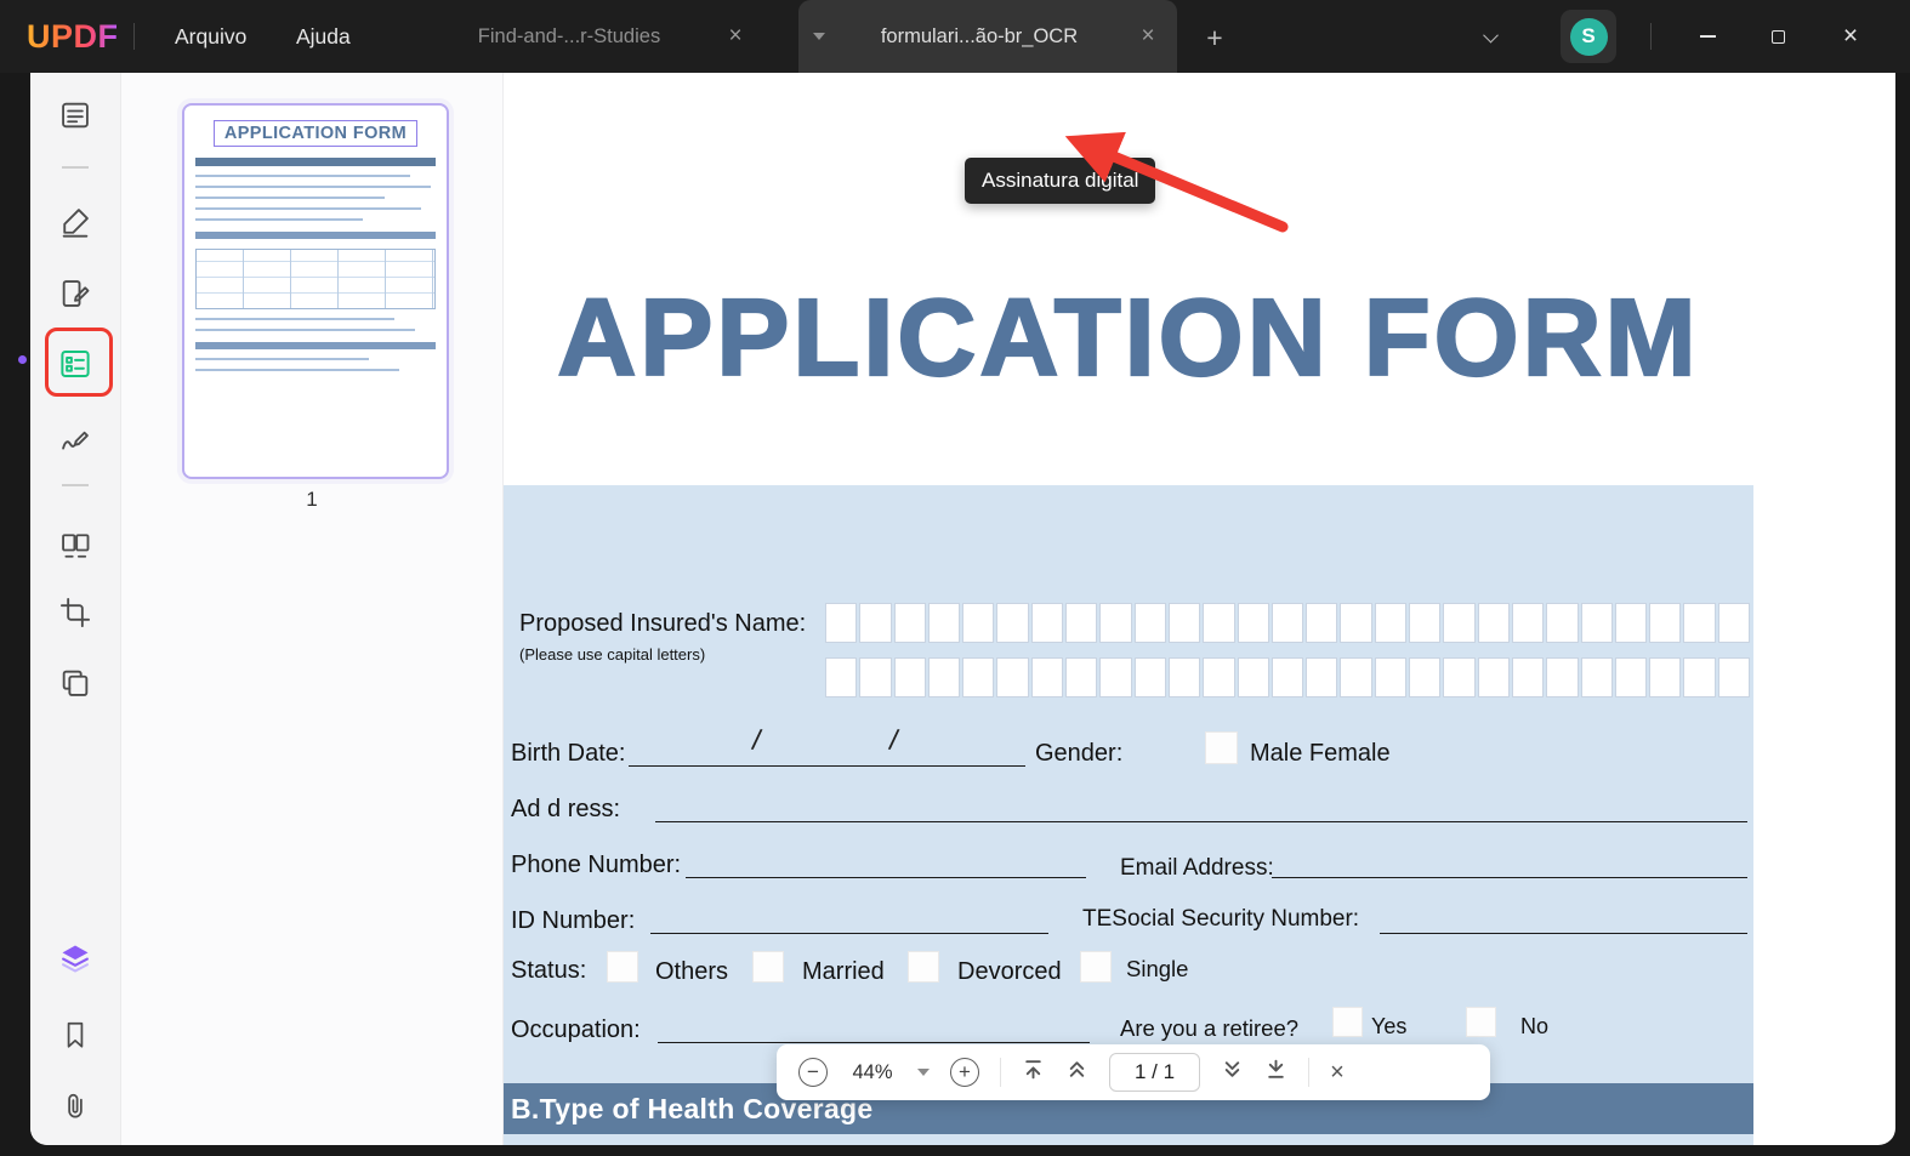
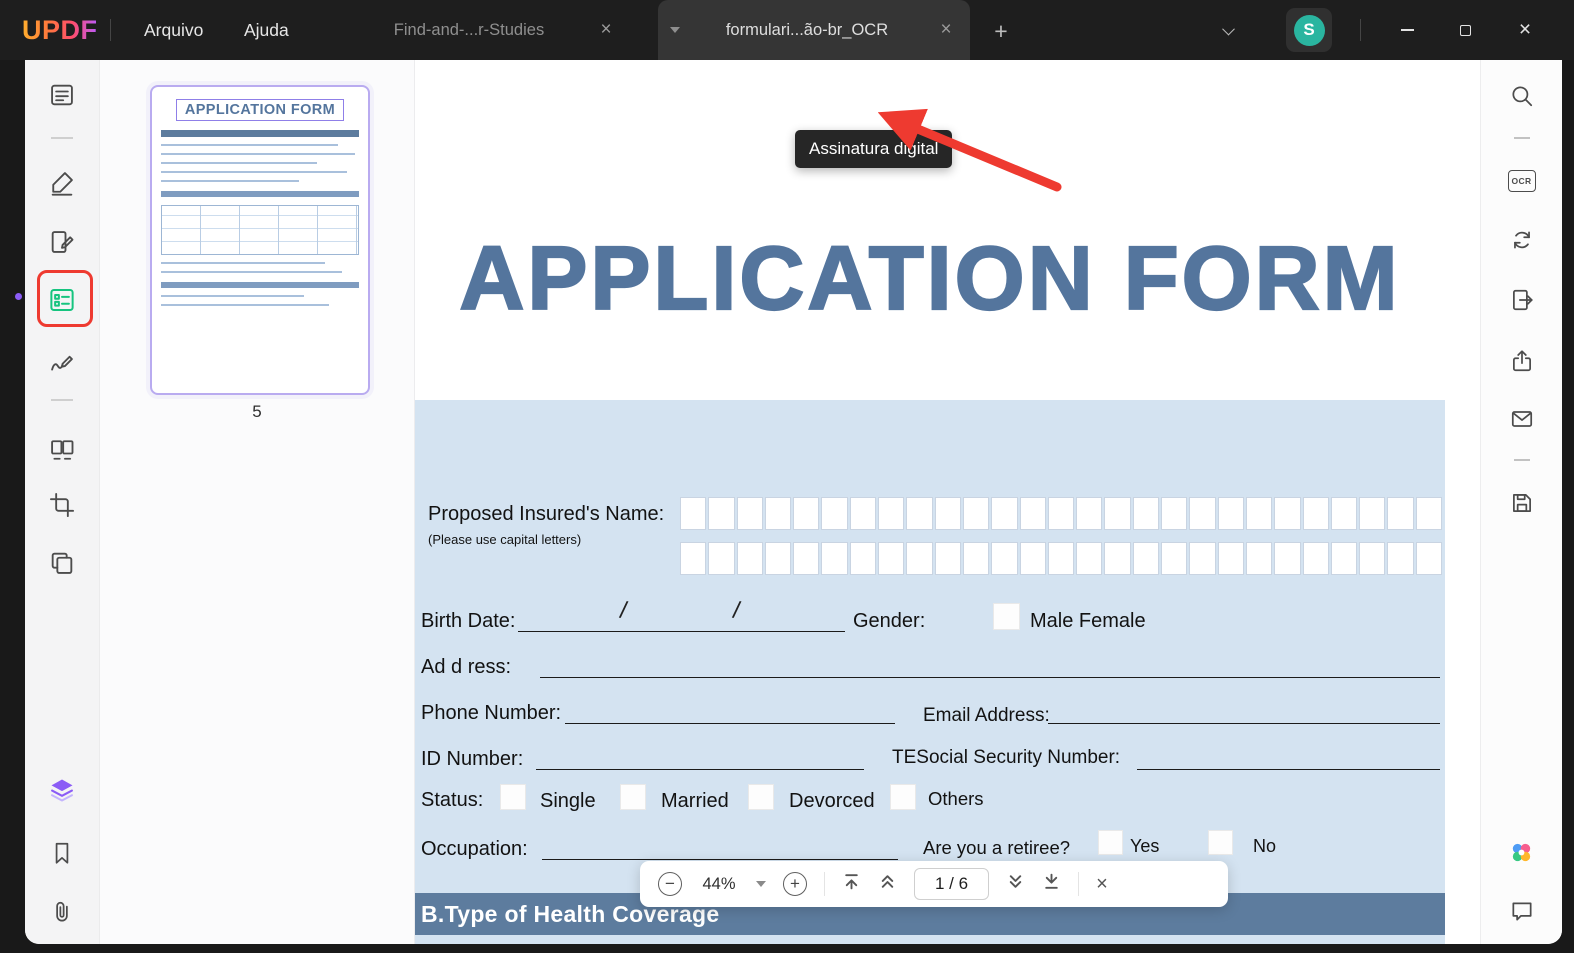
  UPDF
  Arquivo
  Ajuda
  Find-and-...r-Studies
  ×
  formulari...ão-br_OCR
  ×
  +
  S
  ×
  APPLICATION FORM
- 1
+ 5
  APPLICATION FORM
  Proposed Insured's Name:
  (Please use capital letters)
  Birth Date:
  Gender:
  Male Female
  Ad d ress:
  Phone Number:
  Email Address:
  ID Number:
  TESocial Security Number:
  Status:
- Others
+ Single
  Married
  Devorced
- Single
+ Others
  Occupation:
  Are you a retiree?
  Yes
  No
  B.Type of Health Coverage
+ OCR
  −
  44%
  +
- 1 / 1
+ 1 / 6
  ×
  Assinatura digital
